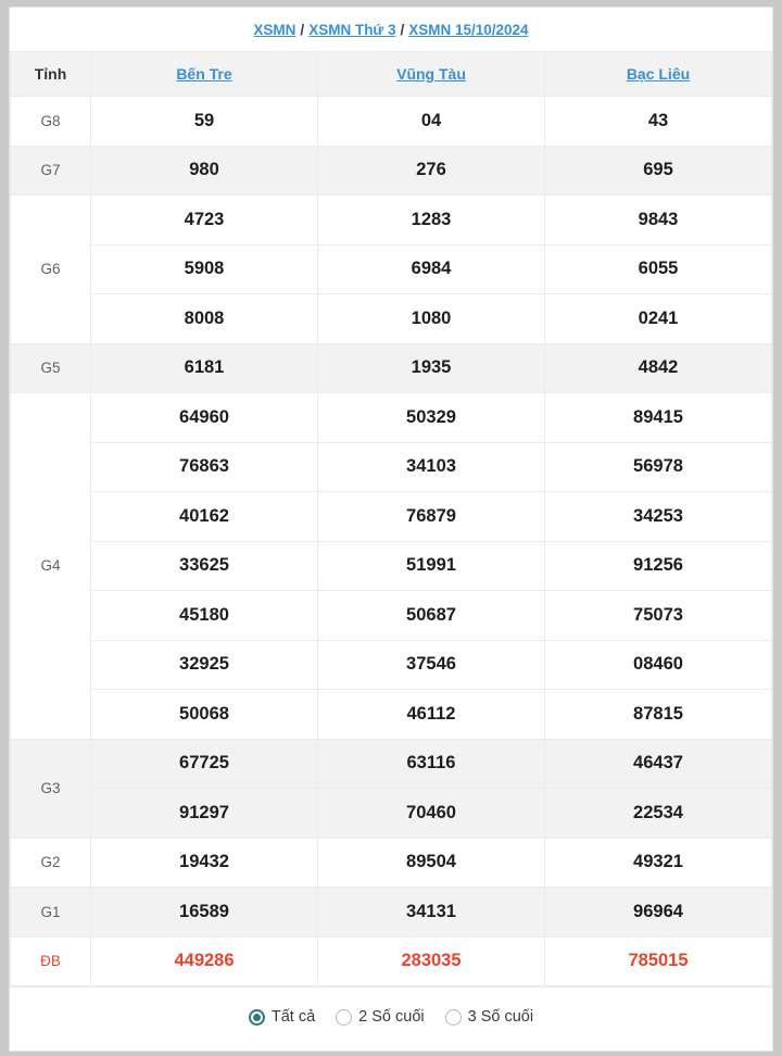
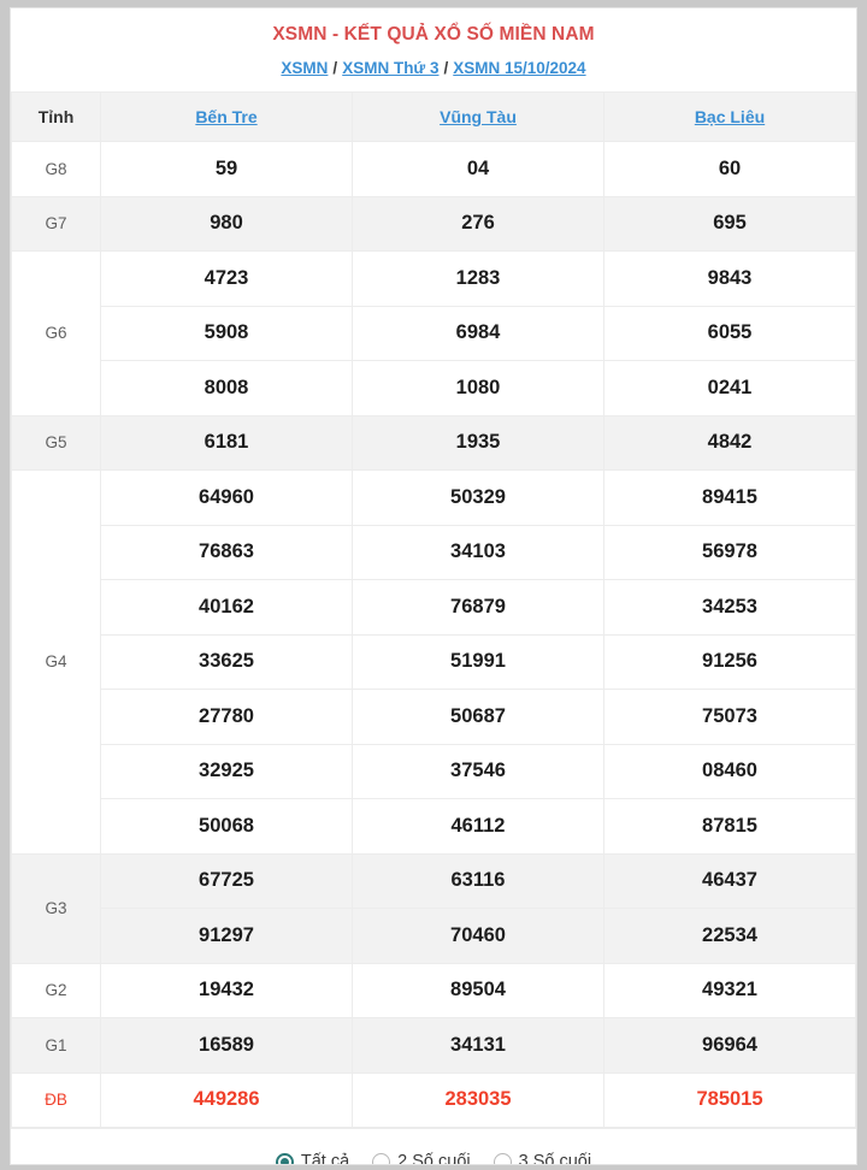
+ XSMN - KẾT QUẢ XỔ SỐ MIỀN NAM
  XSMN / XSMN Thứ 3 / XSMN 15/10/2024
  Tỉnh	Bến Tre	Vũng Tàu	Bạc Liêu
- G8	59	04	43
+ G8	59	04	60
  G7	980	276	695
  G6	4723	1283	9843
  5908	6984	6055
  8008	1080	0241
  G5	6181	1935	4842
  G4	64960	50329	89415
  76863	34103	56978
  40162	76879	34253
  33625	51991	91256
- 45180	50687	75073
+ 27780	50687	75073
  32925	37546	08460
  50068	46112	87815
  G3	67725	63116	46437
  91297	70460	22534
  G2	19432	89504	49321
  G1	16589	34131	96964
  ĐB	449286	283035	785015
  Tất cả
  2 Số cuối
  3 Số cuối
